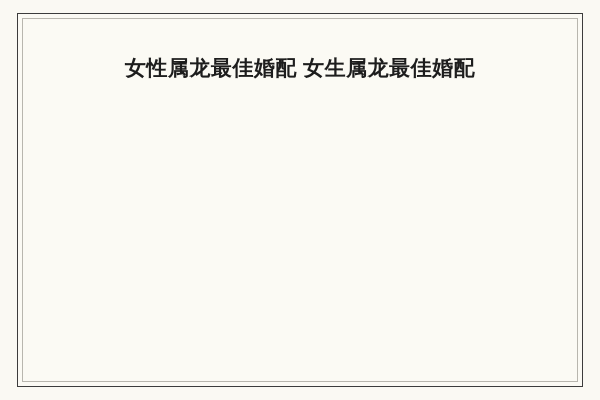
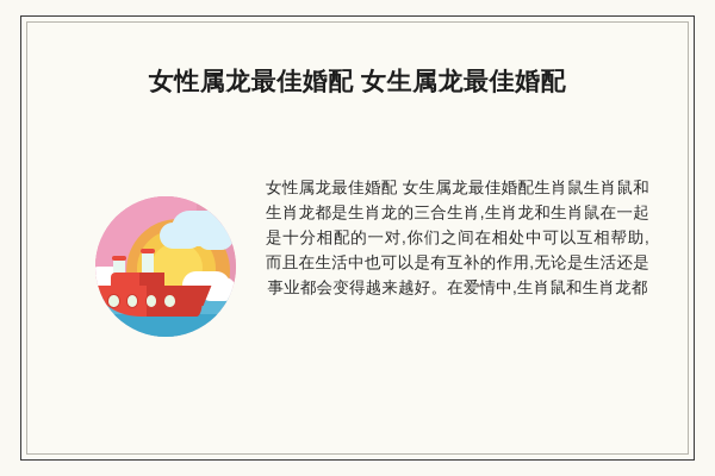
  女性属龙最佳婚配 女生属龙最佳婚配
+ 女性属龙最佳婚配 女生属龙最佳婚配生肖鼠生肖鼠和生肖龙都是生肖龙的三合生肖,生肖龙和生肖鼠在一起是十分相配的一对,你们之间在相处中可以互相帮助,而且在生活中也可以是有互补的作用,无论是生活还是事业都会变得越来越好。在爱情中,生肖鼠和生肖龙都
